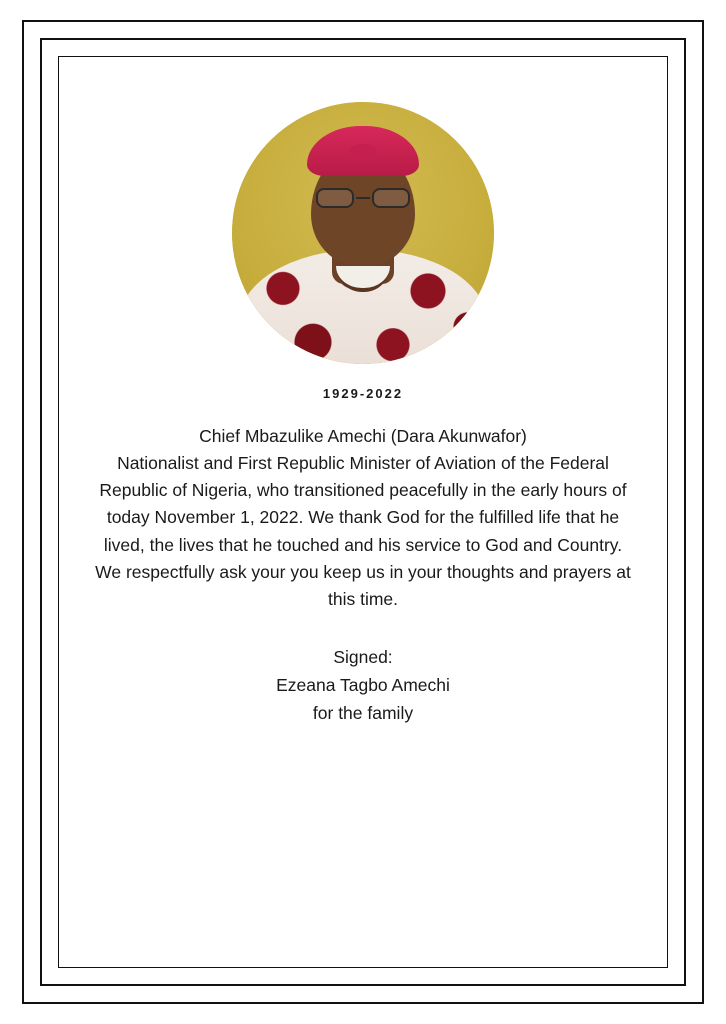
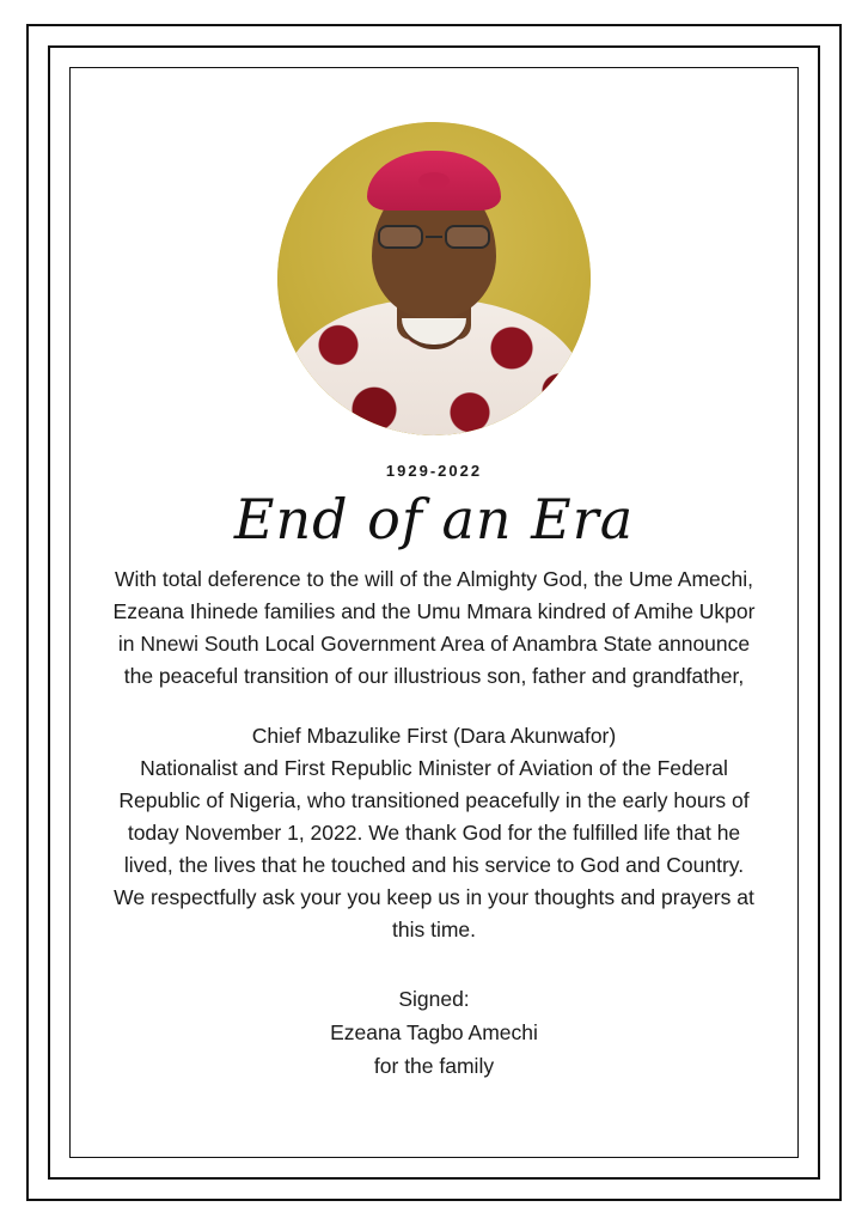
  1929-2022
+ End of an Era
+ With total deference to the will of the Almighty God, the Ume Amechi, Ezeana Ihinede families and the Umu Mmara kindred of Amihe Ukpor in Nnewi South Local Government Area of Anambra State announce the peaceful transition of our illustrious son, father and grandfather,
- Chief Mbazulike Amechi (Dara Akunwafor)
+ Chief Mbazulike First (Dara Akunwafor)
  Nationalist and First Republic Minister of Aviation of the Federal Republic of Nigeria, who transitioned peacefully in the early hours of today November 1, 2022. We thank God for the fulfilled life that he lived, the lives that he touched and his service to God and Country. We respectfully ask your you keep us in your thoughts and prayers at this time.
  Signed:
  Ezeana Tagbo Amechi
  for the family
